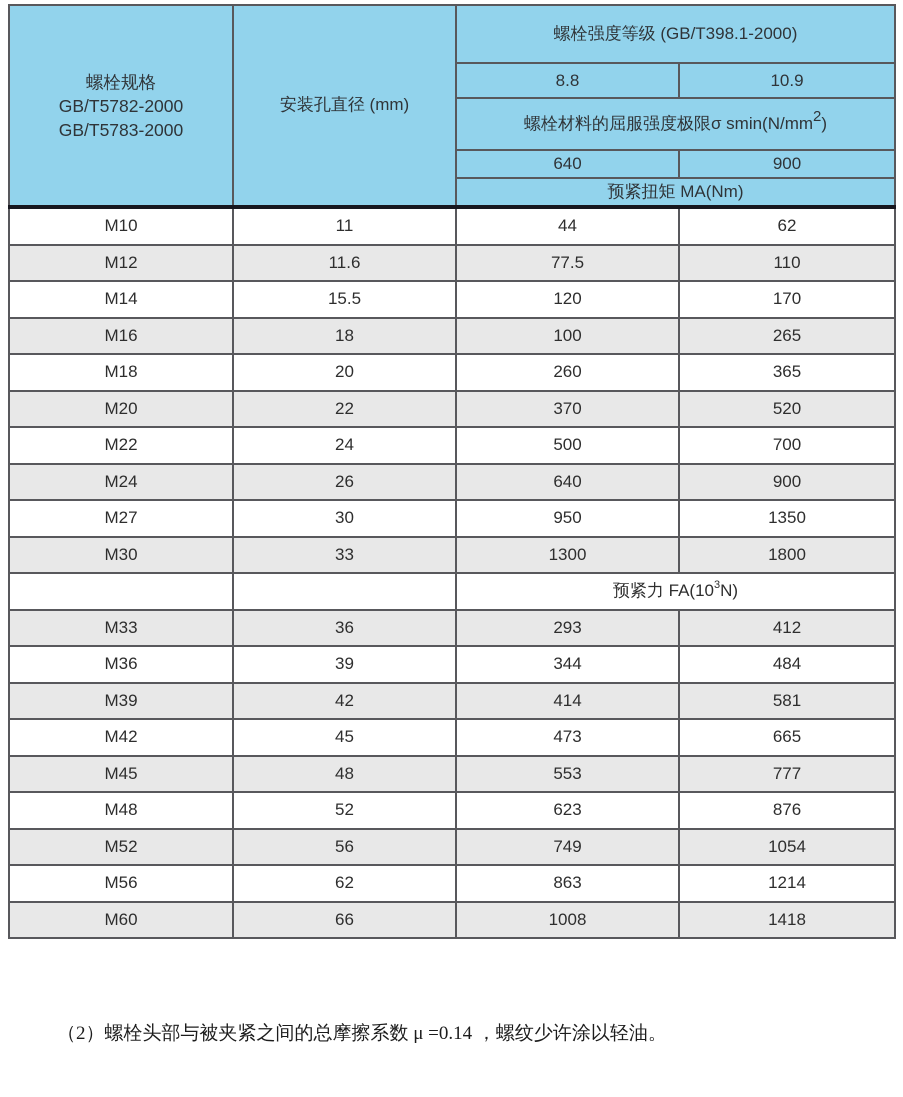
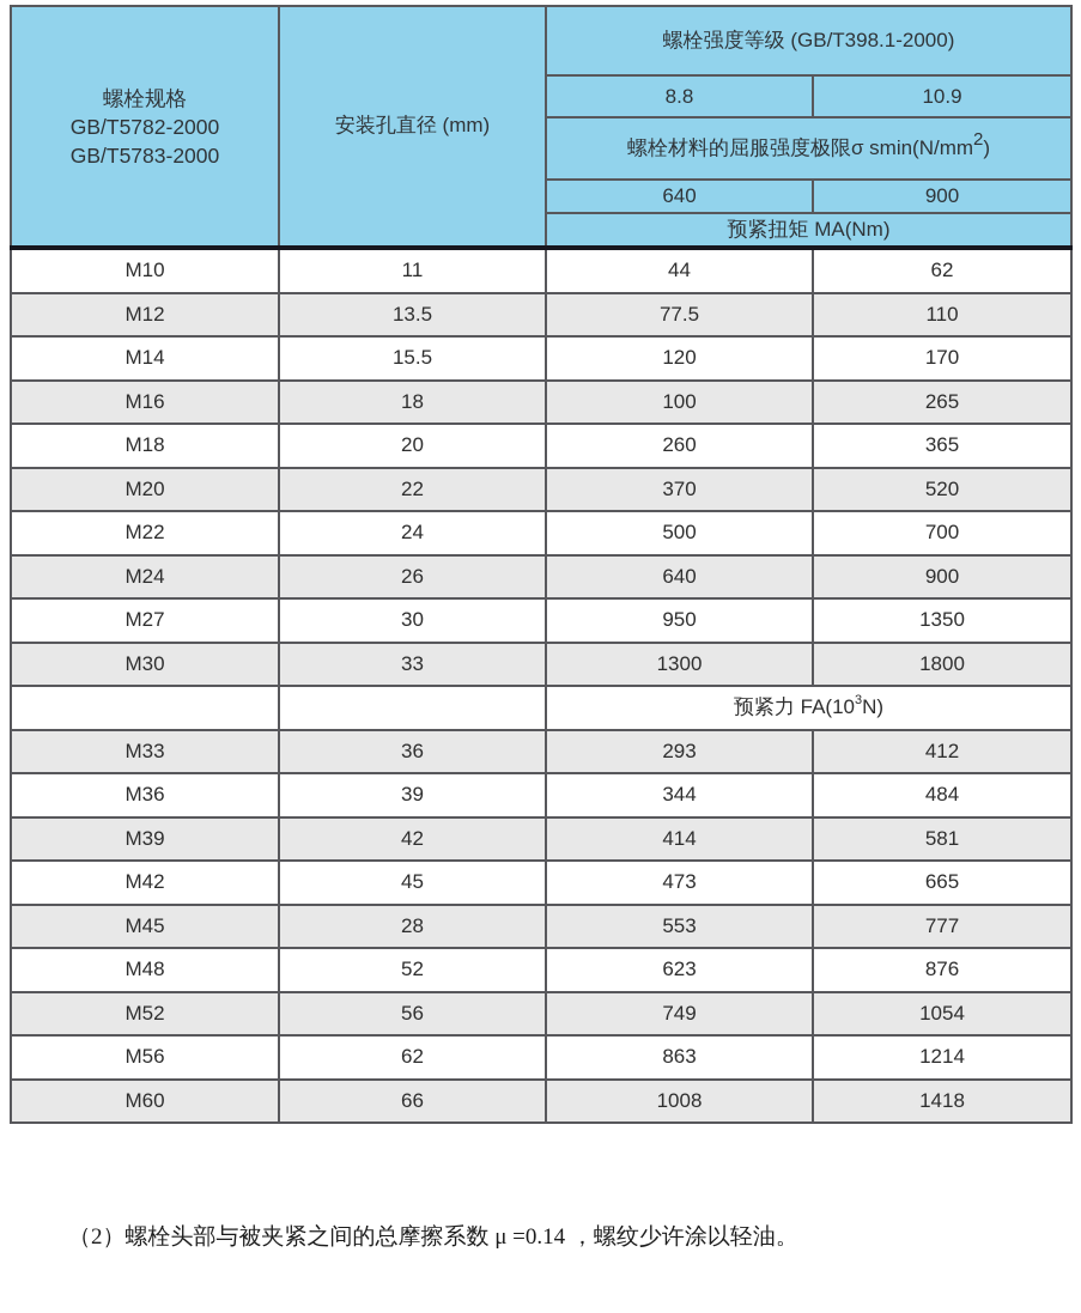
  螺栓规格 GB/T5782-2000 GB/T5783-2000	安装孔直径 (mm)	螺栓强度等级 (GB/T398.1-2000)
  8.8	10.9
  螺栓材料的屈服强度极限σ smin(N/mm2)
  640	900
  预紧扭矩 MA(Nm)
  M10	11	44	62
- M12	11.6	77.5	110
+ M12	13.5	77.5	110
  M14	15.5	120	170
  M16	18	100	265
  M18	20	260	365
  M20	22	370	520
  M22	24	500	700
  M24	26	640	900
  M27	30	950	1350
  M30	33	1300	1800
  		预紧力 FA(103N)
  M33	36	293	412
  M36	39	344	484
  M39	42	414	581
  M42	45	473	665
- M45	48	553	777
+ M45	28	553	777
  M48	52	623	876
  M52	56	749	1054
  M56	62	863	1214
  M60	66	1008	1418
  （2）螺栓头部与被夹紧之间的总摩擦系数 μ =0.14 ，螺纹少许涂以轻油。
